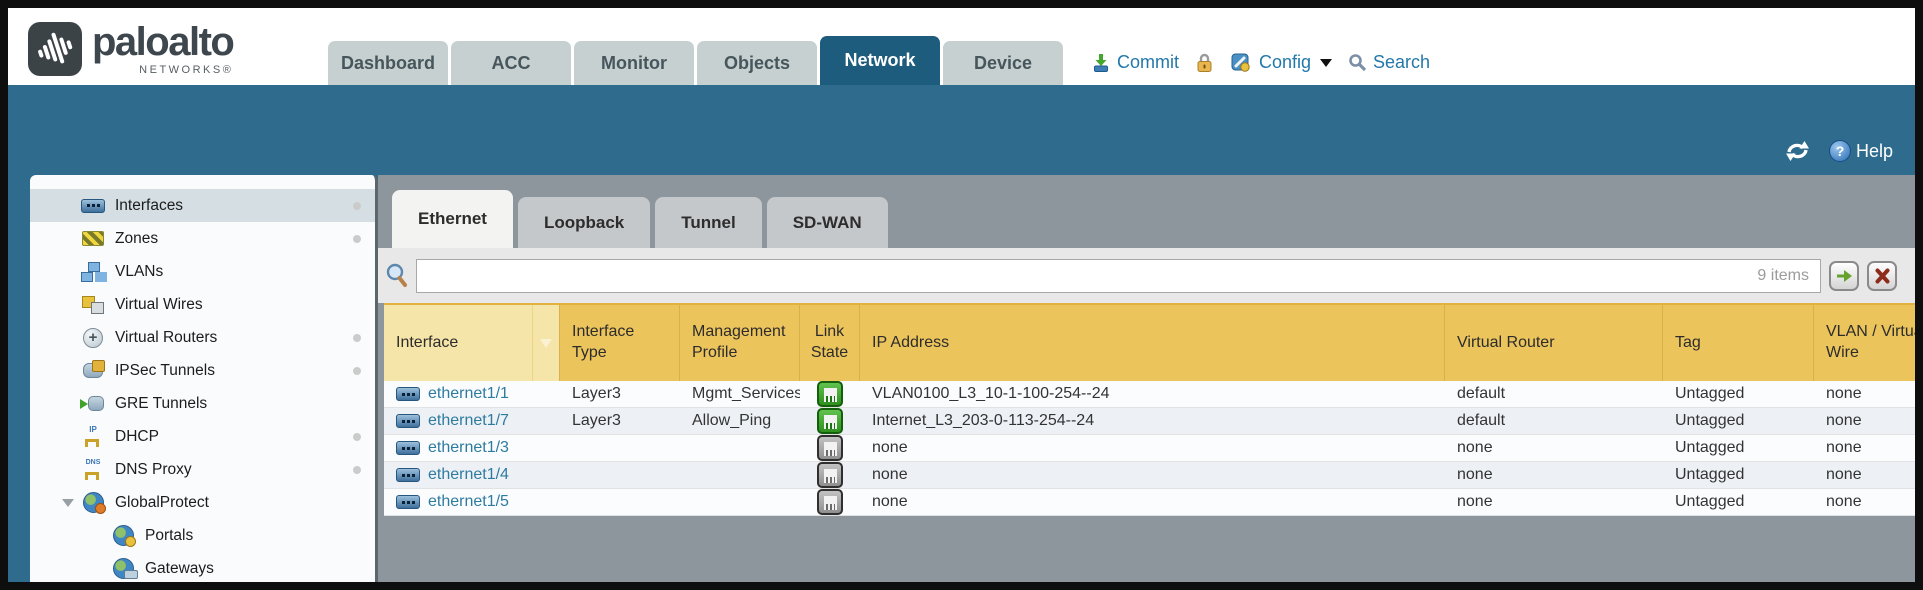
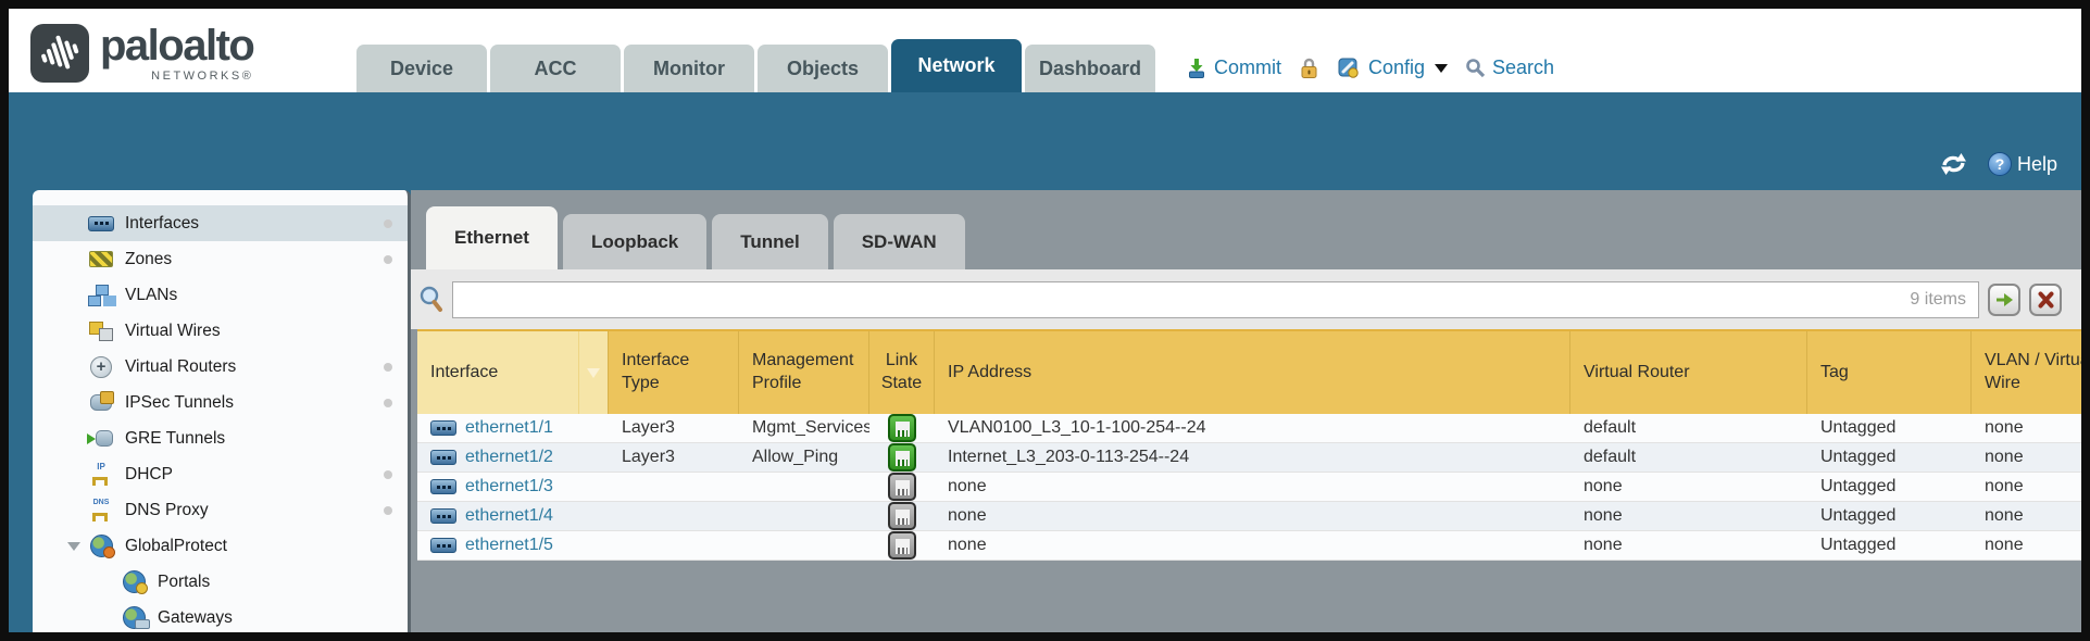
  paloalto
  NETWORKS®
- Dashboard
+ Device
  ACC
  Monitor
  Objects
  Network
- Device
+ Dashboard
  Commit
  Config
  Search
  ?
  Help
  Interfaces
  Zones
  VLANs
  Virtual Wires
  Virtual Routers
  IPSec Tunnels
  GRE Tunnels
  IP
  DHCP
  DNS Proxy
  GlobalProtect
  Portals
  Gateways
  Ethernet
  Loopback
  Tunnel
  SD-WAN
  9 items
  Interface
  Interface Type
  Management Profile
  Link State
  IP Address
  Virtual Router
  Tag
  VLAN / Virtu Wire
  ethernet1/1
  Layer3
  Mgmt_Services
  VLAN0100_L3_10-1-100-254--24
  default
  Untagged
  none
- ethernet1/7
+ ethernet1/2
  Layer3
  Allow_Ping
  Internet_L3_203-0-113-254--24
  default
  Untagged
  none
  ethernet1/3
  none
  none
  Untagged
  none
  ethernet1/4
  none
  none
  Untagged
  none
  ethernet1/5
  none
  none
  Untagged
  none
